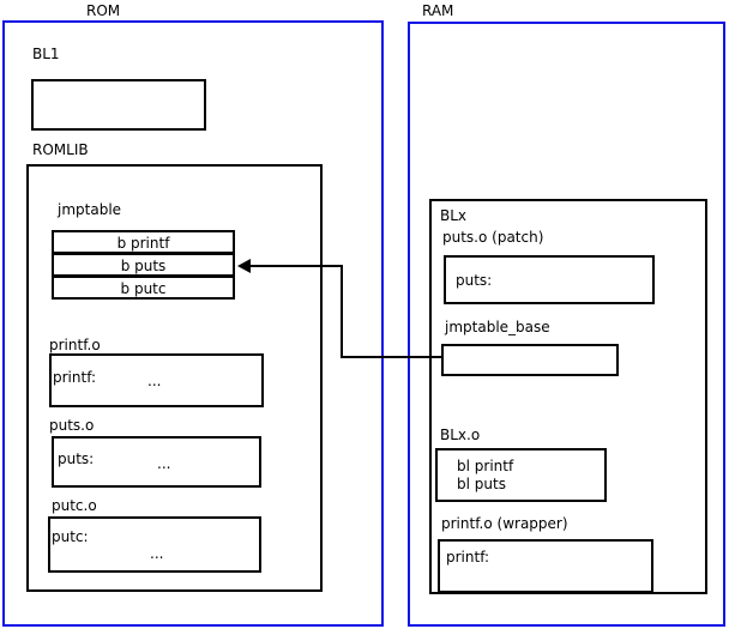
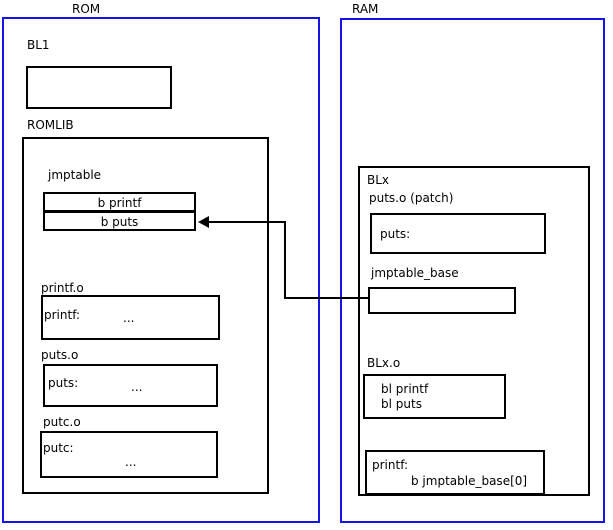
  ROM
  BL1
  ROMLIB
  jmptable
  b printf
  b puts
- b putc
  printf.o
  printf:
  ...
  puts.o
  puts:
  ...
  putc.o
  putc:
  ...
  RAM
  BLx
  puts.o (patch)
  puts:
  jmptable_base
  BLx.o
  bl printf
  bl puts
- printf.o (wrapper)
  printf:
+ b jmptable_base[0]
